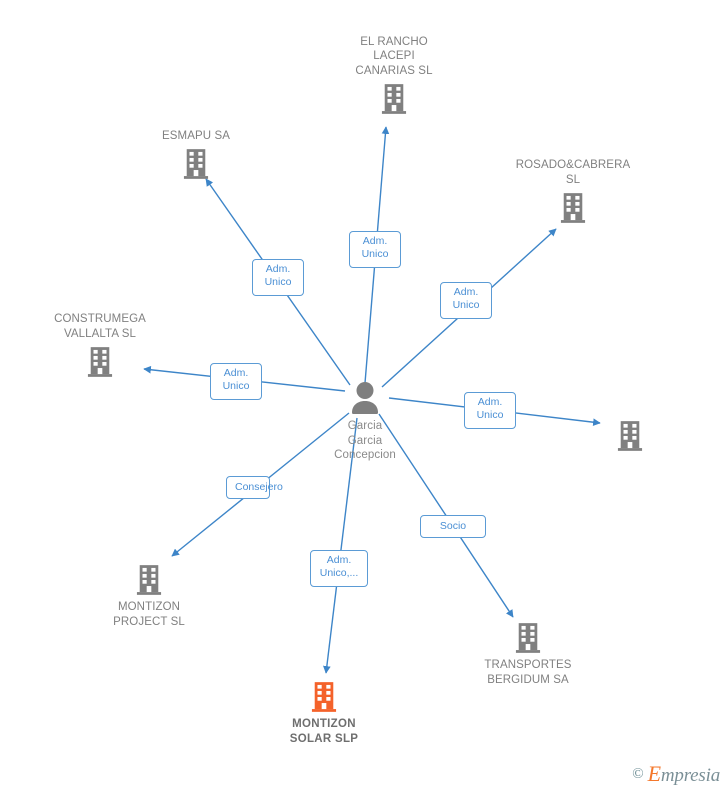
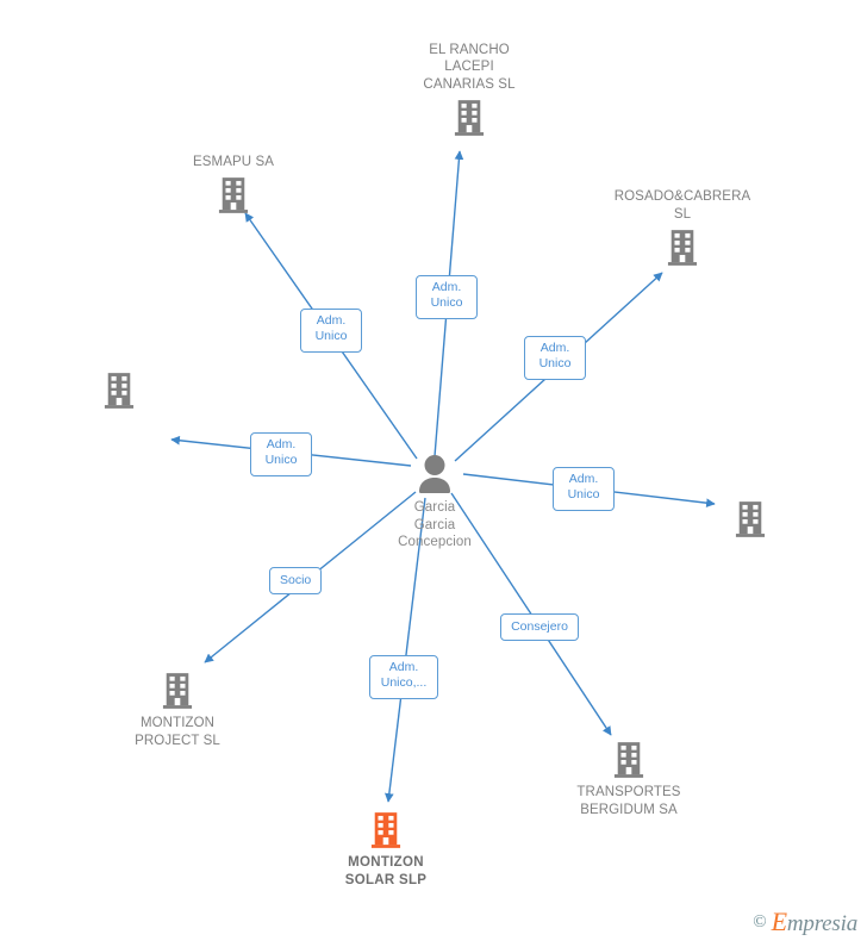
  Garcia
  Garcia
  Concepcion
  EL RANCHO
  LACEPI
  CANARIAS SL
  ESMAPU SA
  ROSADO&CABRERA
  SL
- CONSTRUMEGA
- VALLALTA SL
  MONTIZON
  PROJECT SL
  TRANSPORTES
  BERGIDUM SA
  MONTIZON
  SOLAR SLP
  Adm.
  Unico
  Adm.
  Unico
  Adm.
  Unico
  Adm.
  Unico
  Adm.
  Unico
- Consejero
+ Socio
  Adm.
  Unico,...
- Socio
+ Consejero
  ©
  Empresia
